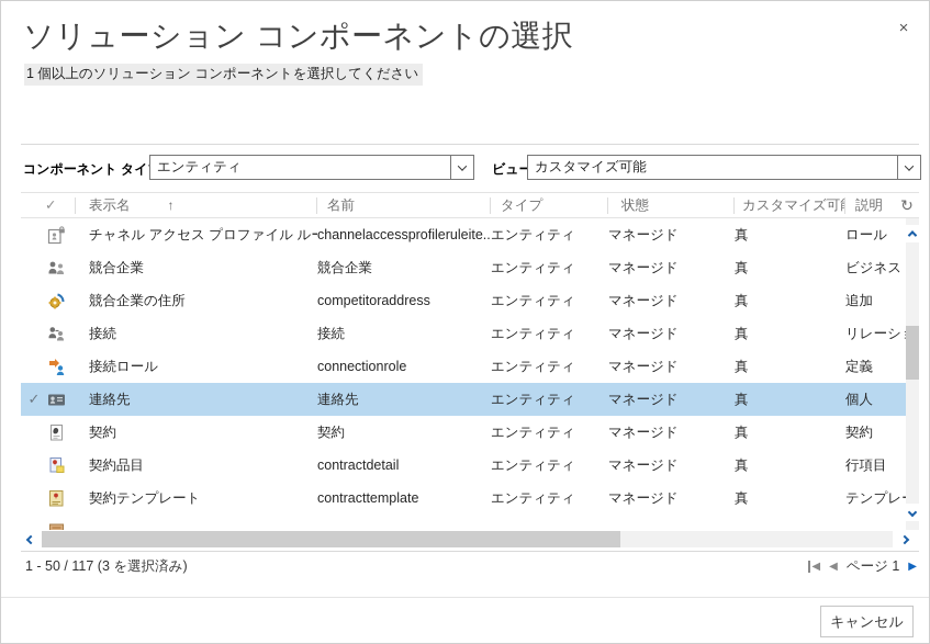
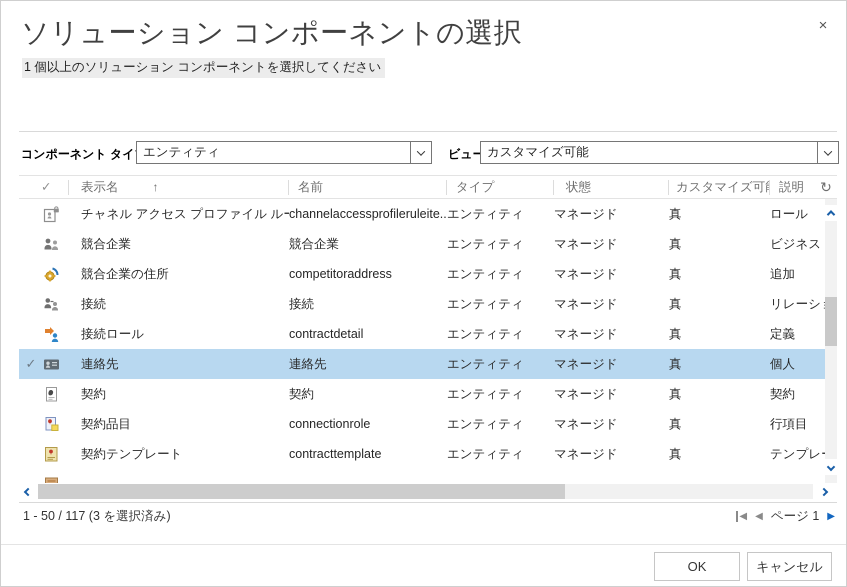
  ソリューション コンポーネントの選択
  1 個以上のソリューション コンポーネントを選択してください
  ×
  コンポーネント タイ
  エンティティ
  ビュー
  カスタマイズ可能
  ✓
  表示名 ↑
  名前
  タイプ
  状態
  カスタマイズ可
  説明
  ↻
  チャネル アクセス プロファイル ル
  channelaccessprofileruleite..
  エンティティ
  マネージド
  真
  ロール
  競合企業
  競合企業
  エンティティ
  マネージド
  真
  ビジネス
  競合企業の住所
  competitoraddress
  エンティティ
  マネージド
  真
  追加
  接続
  接続
  エンティティ
  マネージド
  真
  リレーシ
  接続ロール
- connectionrole
+ contractdetail
  エンティティ
  マネージド
  真
  定義
  ✓
  連絡先
  連絡先
  エンティティ
  マネージド
  真
  個人
  契約
  契約
  エンティティ
  マネージド
  真
  契約
  契約品目
- contractdetail
+ connectionrole
  エンティティ
  マネージド
  真
  行項目
  契約テンプレート
  contracttemplate
  エンティティ
  マネージド
  真
  テンプレ
  1 - 50 / 117 (3 を選択済み)
  ◀
  ◀
  ページ 1
  ▶
+ OK
  キャンセル
